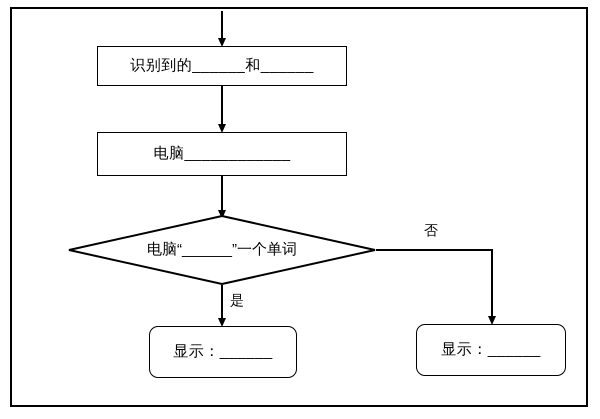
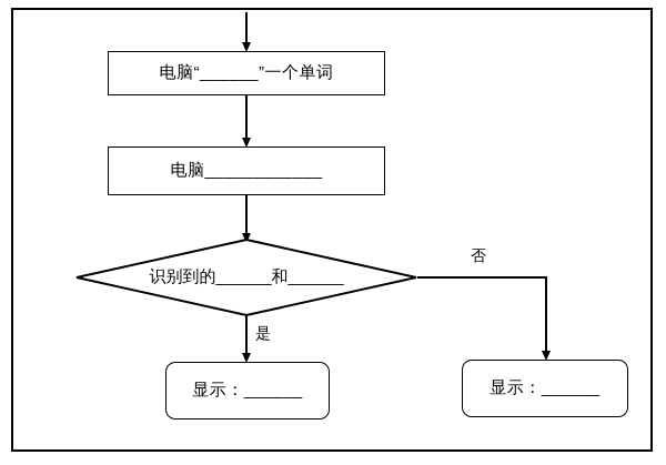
- 识别到的______和______
+ 电脑“______”一个单词
  电脑____________
- 电脑“______”一个单词
+ 识别到的______和______
  是
  否
  显示：______
  显示：______
